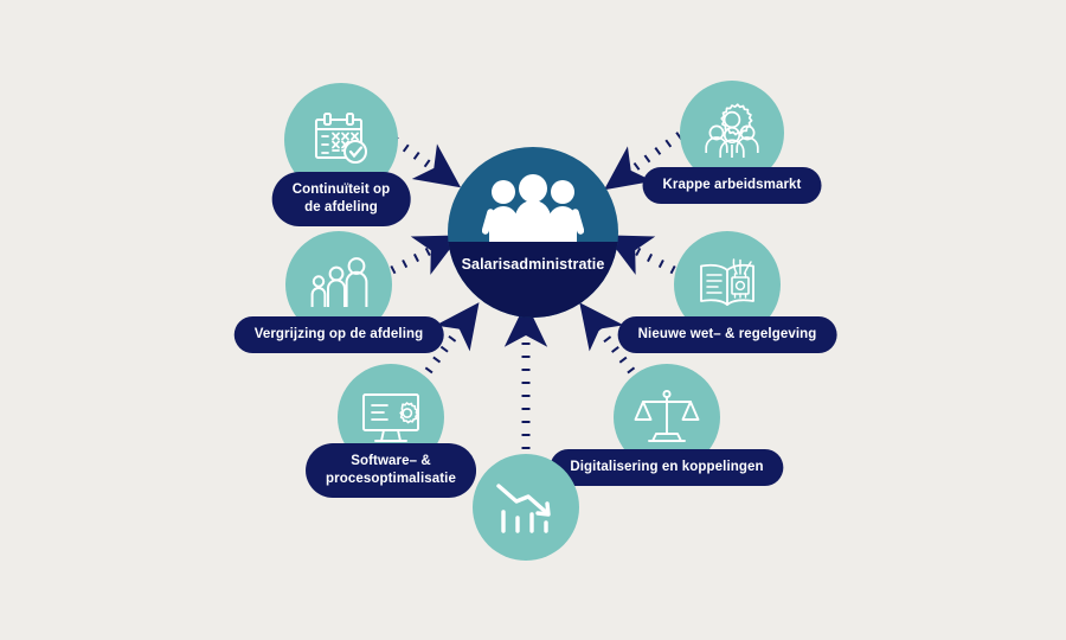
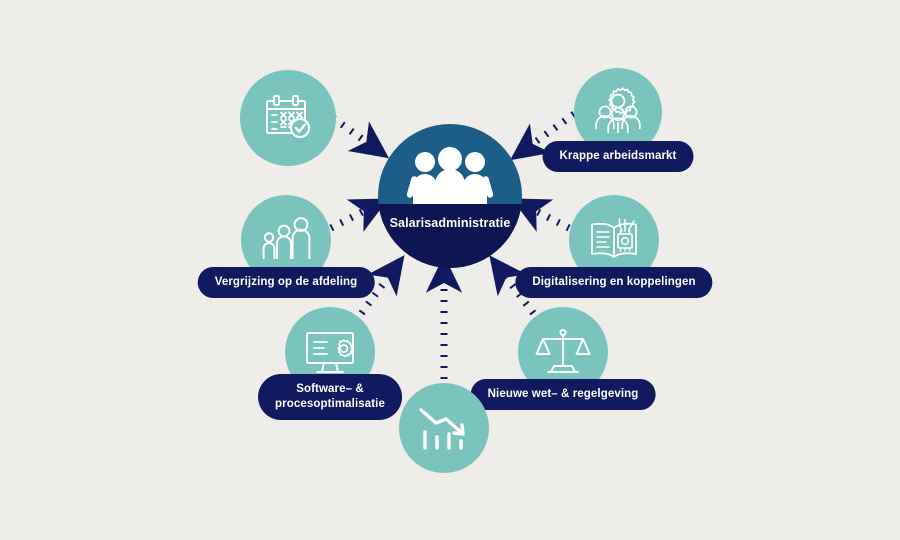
- Continuïteit op
- de afdeling
  Krappe arbeidsmarkt
  Vergrijzing op de afdeling
- Nieuwe wet– & regelgeving
+ Digitalisering en koppelingen
  Software– &
  procesoptimalisatie
- Digitalisering en koppelingen
+ Nieuwe wet– & regelgeving
  Salarisadministratie
